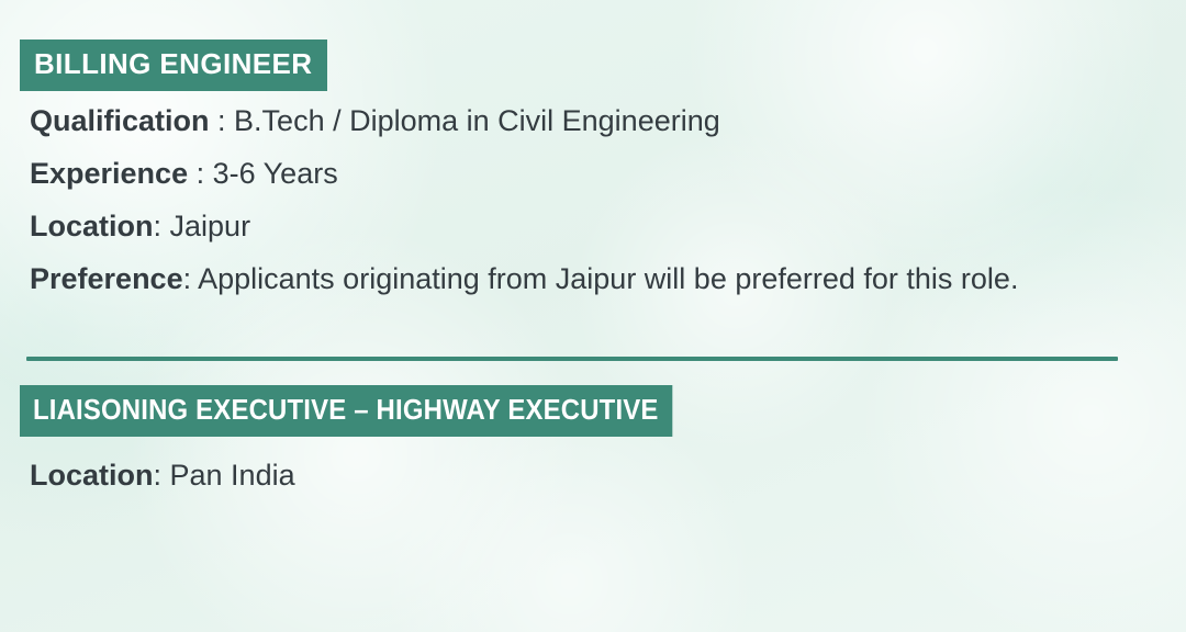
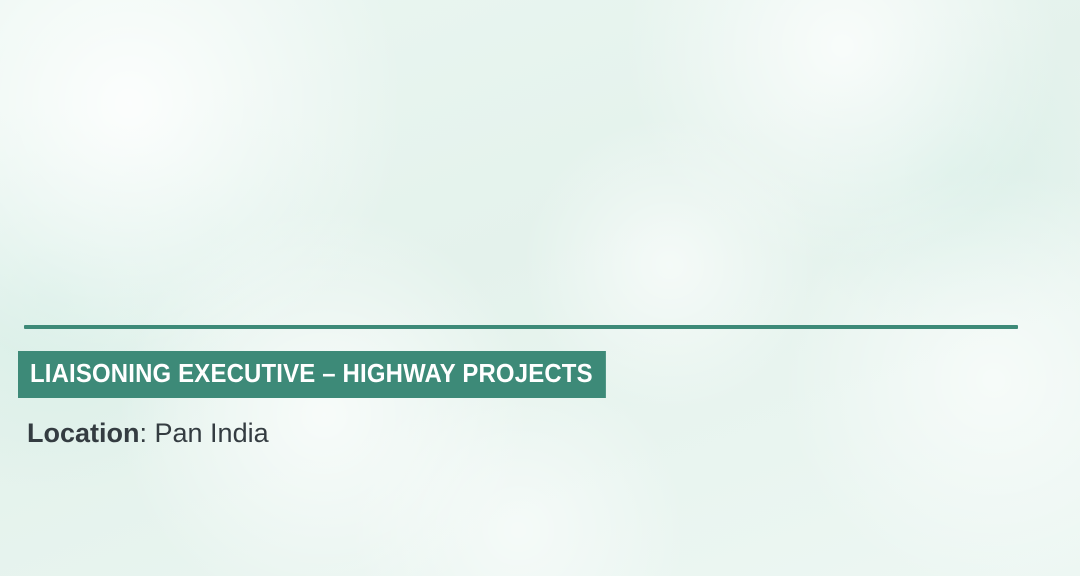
- BILLING ENGINEER
- Qualification : B.Tech / Diploma in Civil Engineering
- Experience : 3-6 Years
- Location: Jaipur
- Preference: Applicants originating from Jaipur will be preferred for this role.
- LIAISONING EXECUTIVE – HIGHWAY EXECUTIVE
+ LIAISONING EXECUTIVE – HIGHWAY PROJECTS
  Location: Pan India
